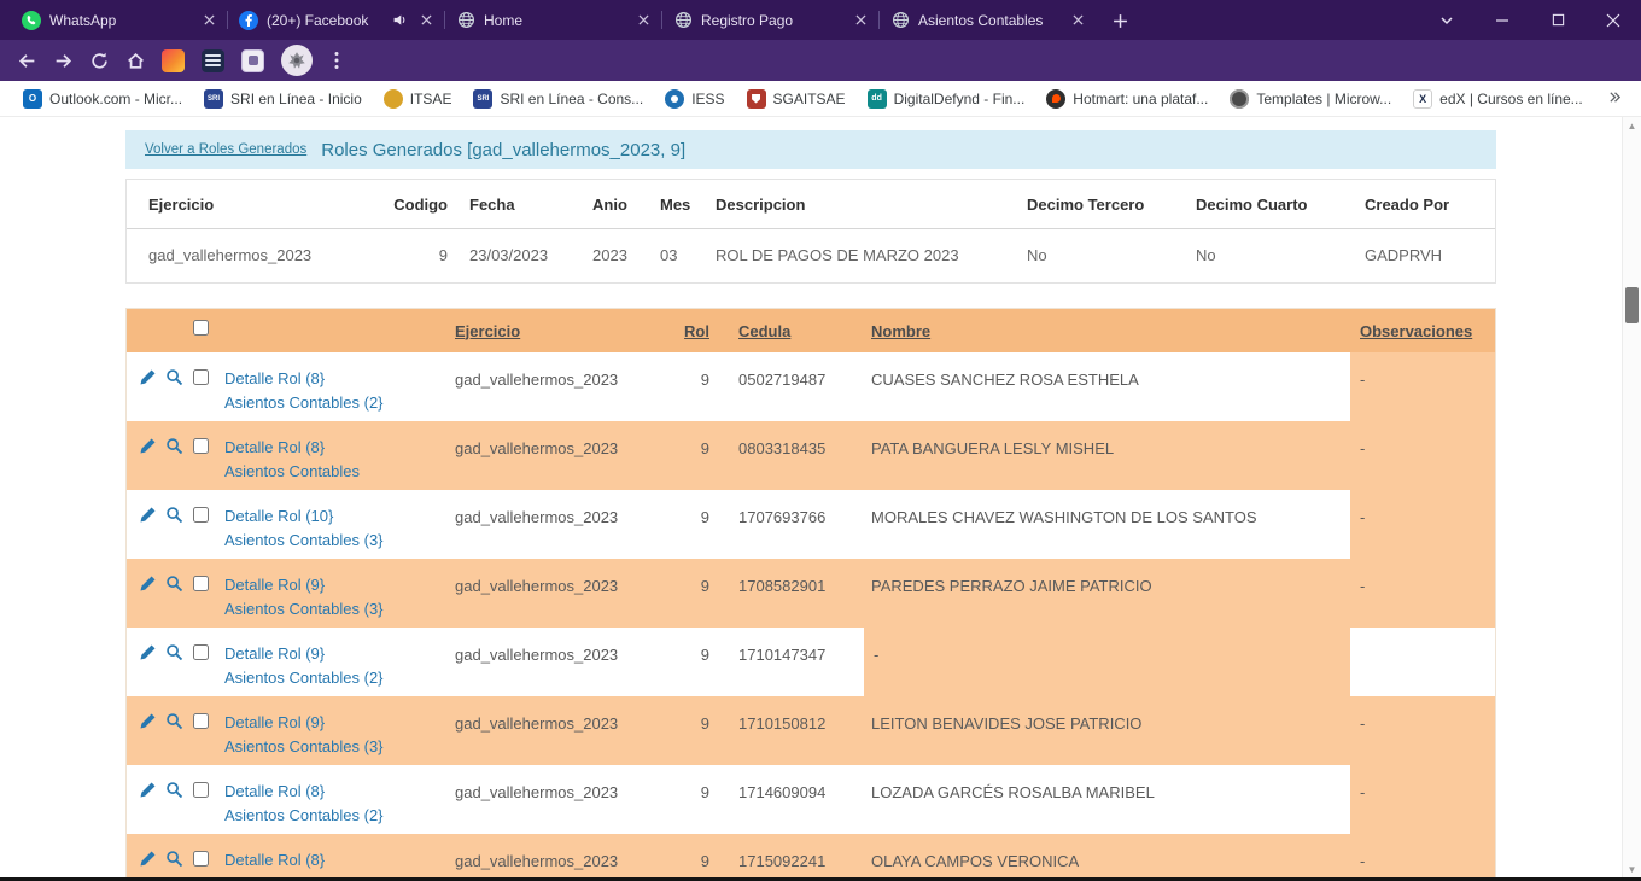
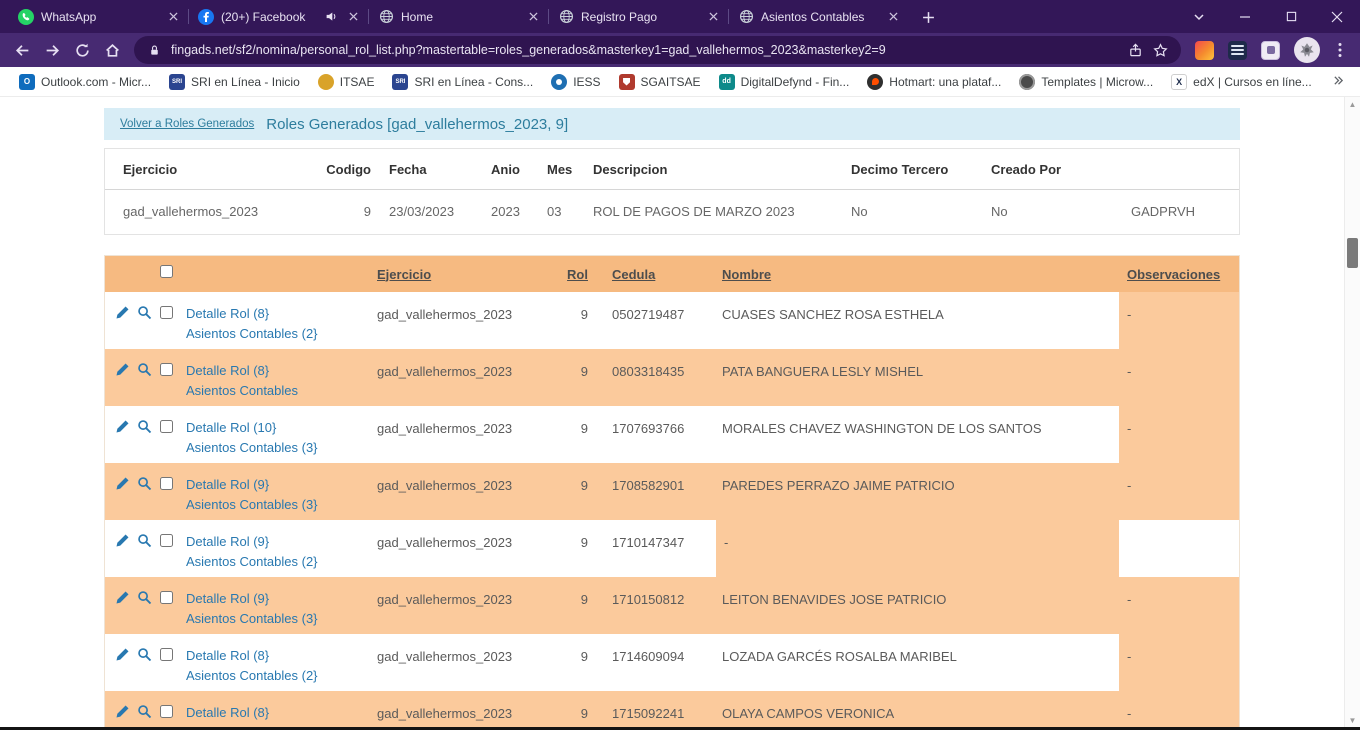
  WhatsApp
  (20+) Facebook
  Home
  Registro Pago
  Asientos Contables
+ fingads.net/sf2/nomina/personal_rol_list.php?mastertable=roles_generados&masterkey1=gad_vallehermos_2023&masterkey2=9
  Outlook.com - Micr...
  SRI en Línea - Inicio
  ITSAE
  SRI en Línea - Cons...
  IESS
  SGAITSAE
  DigitalDefynd - Fin...
  Hotmart: una plataf...
  Templates | Microw...
  edX | Cursos en líne...
  Volver a Roles Generados
  Roles Generados [gad_vallehermos_2023, 9]
  Ejercicio
  Codigo
  Fecha
  Anio
  Mes
  Descripcion
  Decimo Tercero
- Decimo Cuarto
  Creado Por
  gad_vallehermos_2023
  9
  23/03/2023
  2023
  03
  ROL DE PAGOS DE MARZO 2023
  No
  No
  GADPRVH
  Ejercicio
  Rol
  Cedula
  Nombre
  Observaciones
  Detalle Rol (8}
  Asientos Contables (2}
  gad_vallehermos_2023
  9
  0502719487
  CUASES SANCHEZ ROSA ESTHELA
  -
  Detalle Rol (8}
  Asientos Contables
  gad_vallehermos_2023
  9
  0803318435
  PATA BANGUERA LESLY MISHEL
  -
  Detalle Rol (10}
  Asientos Contables (3}
  gad_vallehermos_2023
  9
  1707693766
  MORALES CHAVEZ WASHINGTON DE LOS SANTOS
  -
  Detalle Rol (9}
  Asientos Contables (3}
  gad_vallehermos_2023
  9
  1708582901
  PAREDES PERRAZO JAIME PATRICIO
  -
  Detalle Rol (9}
  Asientos Contables (2}
  gad_vallehermos_2023
  9
  1710147347
  -
  Detalle Rol (9}
  Asientos Contables (3}
  gad_vallehermos_2023
  9
  1710150812
  LEITON BENAVIDES JOSE PATRICIO
  -
  Detalle Rol (8}
  Asientos Contables (2}
  gad_vallehermos_2023
  9
  1714609094
  LOZADA GARCÉS ROSALBA MARIBEL
  -
  Detalle Rol (8}
  gad_vallehermos_2023
  9
  1715092241
  OLAYA CAMPOS VERONICA
  -
  ▲
  ▼
